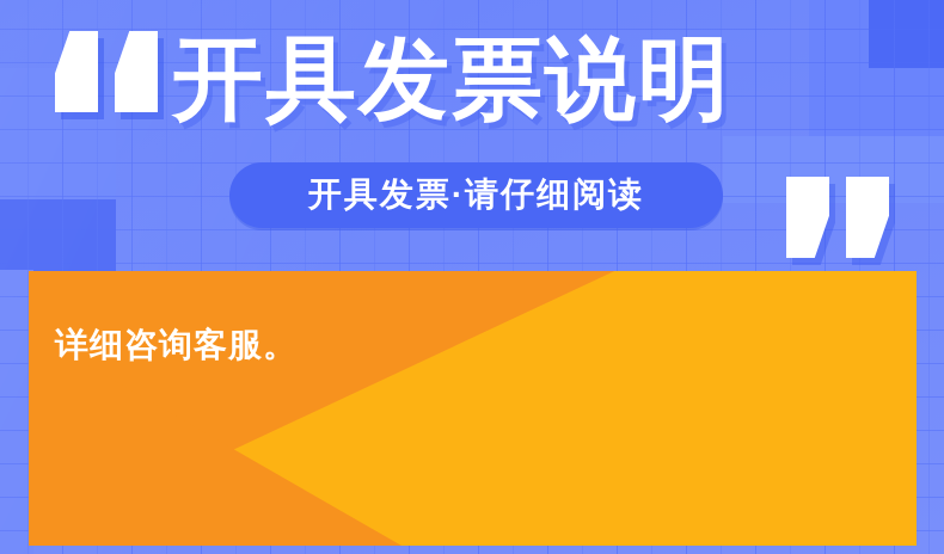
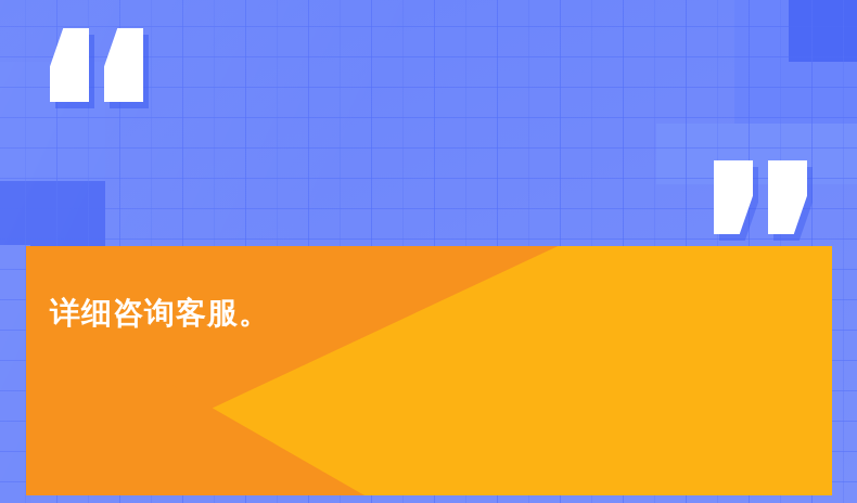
- 开具发票说明
- 开具发票·请仔细阅读
  详细咨询客服。
